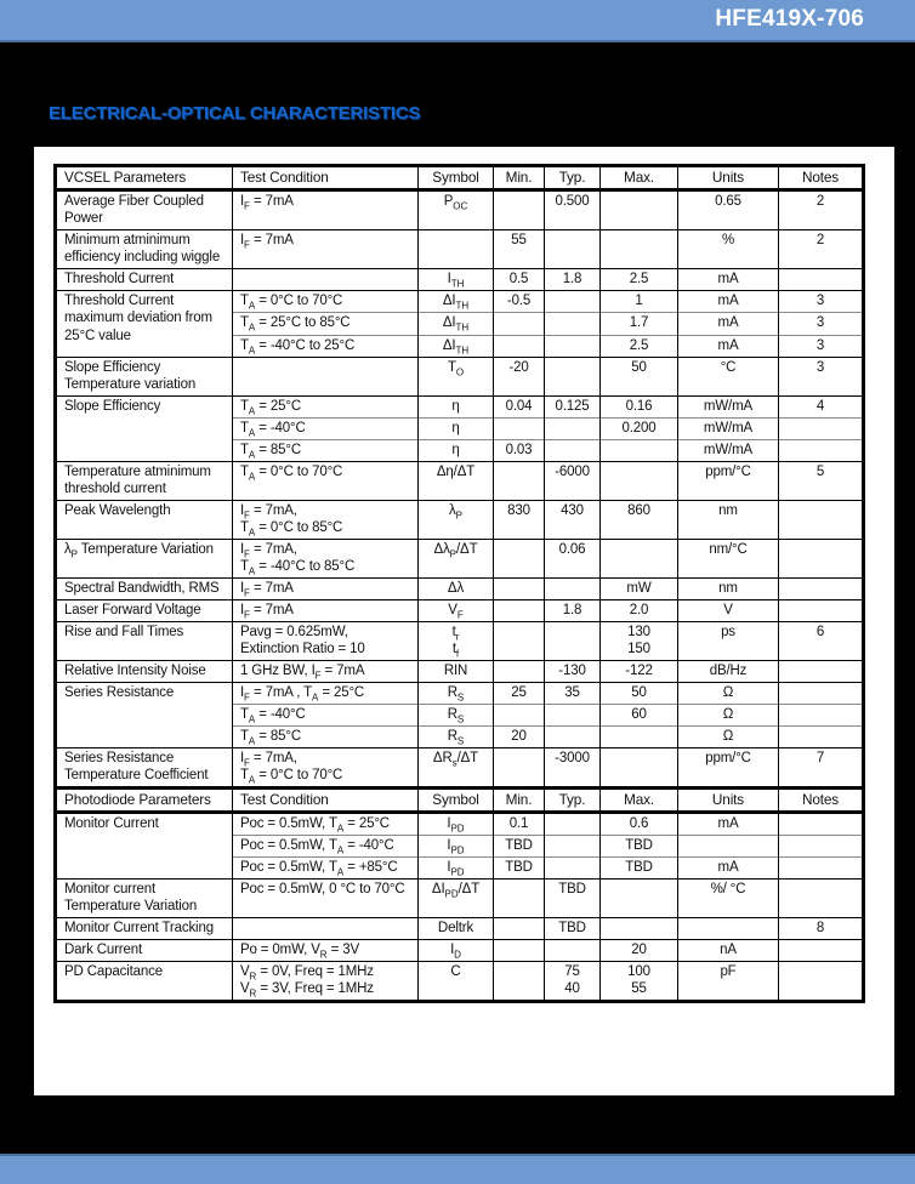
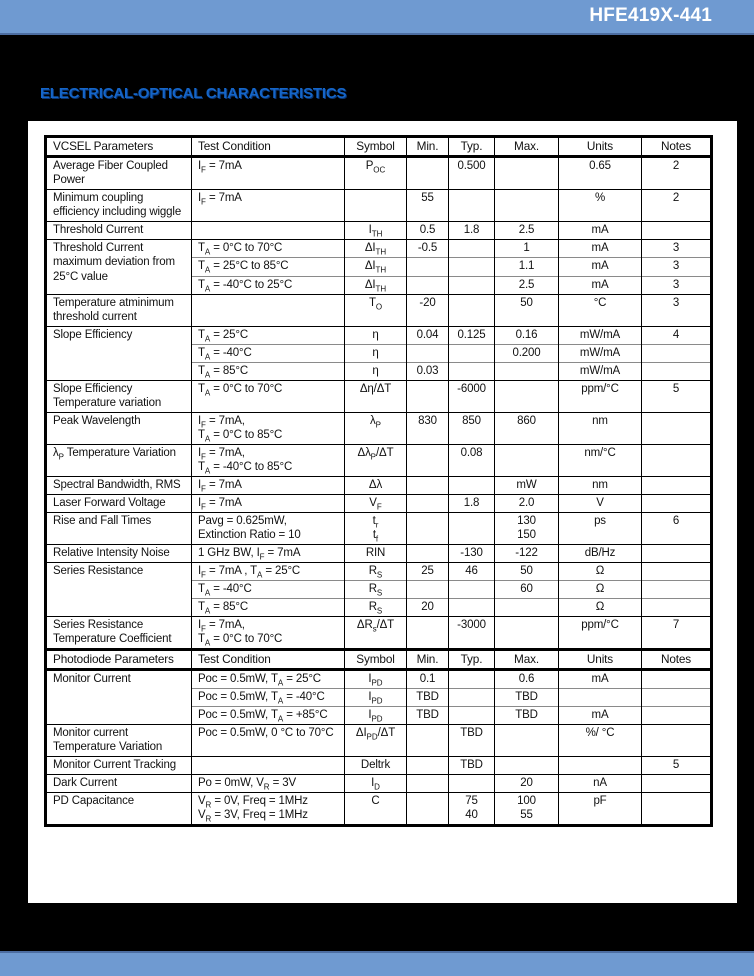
- HFE419X-706
+ HFE419X-441
  ELECTRICAL-OPTICAL CHARACTERISTICS
  VCSEL Parameters	Test Condition	Symbol	Min.	Typ.	Max.	Units	Notes
  Average Fiber Coupled Power	IF = 7mA	POC		0.500		0.65	2
- Minimum atminimum efficiency including wiggle	IF = 7mA		55			%	2
+ Minimum coupling efficiency including wiggle	IF = 7mA		55			%	2
  Threshold Current		ITH	0.5	1.8	2.5	mA
  Threshold Current maximum deviation from 25°C value	TA = 0°C to 70°C	ΔITH	-0.5		1	mA	3
- TA = 25°C to 85°C	ΔITH			1.7	mA	3
+ TA = 25°C to 85°C	ΔITH			1.1	mA	3
  TA = -40°C to 25°C	ΔITH			2.5	mA	3
- Slope Efficiency Temperature variation		TO	-20		50	°C	3
+ Temperature atminimum threshold current		TO	-20		50	°C	3
  Slope Efficiency	TA = 25°C	η	0.04	0.125	0.16	mW/mA	4
  TA = -40°C	η			0.200	mW/mA
  TA = 85°C	η	0.03			mW/mA
- Temperature atminimum threshold current	TA = 0°C to 70°C	Δη/ΔT		-6000		ppm/°C	5
+ Slope Efficiency Temperature variation	TA = 0°C to 70°C	Δη/ΔT		-6000		ppm/°C	5
- Peak Wavelength	IF = 7mA, TA = 0°C to 85°C	λP	830	430	860	nm
+ Peak Wavelength	IF = 7mA, TA = 0°C to 85°C	λP	830	850	860	nm
- λP Temperature Variation	IF = 7mA, TA = -40°C to 85°C	ΔλP/ΔT		0.06		nm/°C
+ λP Temperature Variation	IF = 7mA, TA = -40°C to 85°C	ΔλP/ΔT		0.08		nm/°C
  Spectral Bandwidth, RMS	IF = 7mA	Δλ			mW	nm
  Laser Forward Voltage	IF = 7mA	VF		1.8	2.0	V
  Rise and Fall Times	Pavg = 0.625mW, Extinction Ratio = 10	tr tf			130 150	ps	6
  Relative Intensity Noise	1 GHz BW, IF = 7mA	RIN		-130	-122	dB/Hz
- Series Resistance	IF = 7mA , TA = 25°C	RS	25	35	50	Ω
+ Series Resistance	IF = 7mA , TA = 25°C	RS	25	46	50	Ω
  TA = -40°C	RS			60	Ω
  TA = 85°C	RS	20			Ω
  Series Resistance Temperature Coefficient	IF = 7mA, TA = 0°C to 70°C	ΔRs/ΔT		-3000		ppm/°C	7
  Photodiode Parameters	Test Condition	Symbol	Min.	Typ.	Max.	Units	Notes
  Monitor Current	Poc = 0.5mW, TA = 25°C	IPD	0.1		0.6	mA
  Poc = 0.5mW, TA = -40°C	IPD	TBD		TBD
  Poc = 0.5mW, TA = +85°C	IPD	TBD		TBD	mA
  Monitor current Temperature Variation	Poc = 0.5mW, 0 °C to 70°C	ΔIPD/ΔT		TBD		%/ °C
- Monitor Current Tracking		Deltrk		TBD			8
+ Monitor Current Tracking		Deltrk		TBD			5
  Dark Current	Po = 0mW, VR = 3V	ID			20	nA
  PD Capacitance	VR = 0V, Freq = 1MHz VR = 3V, Freq = 1MHz	C		75 40	100 55	pF
